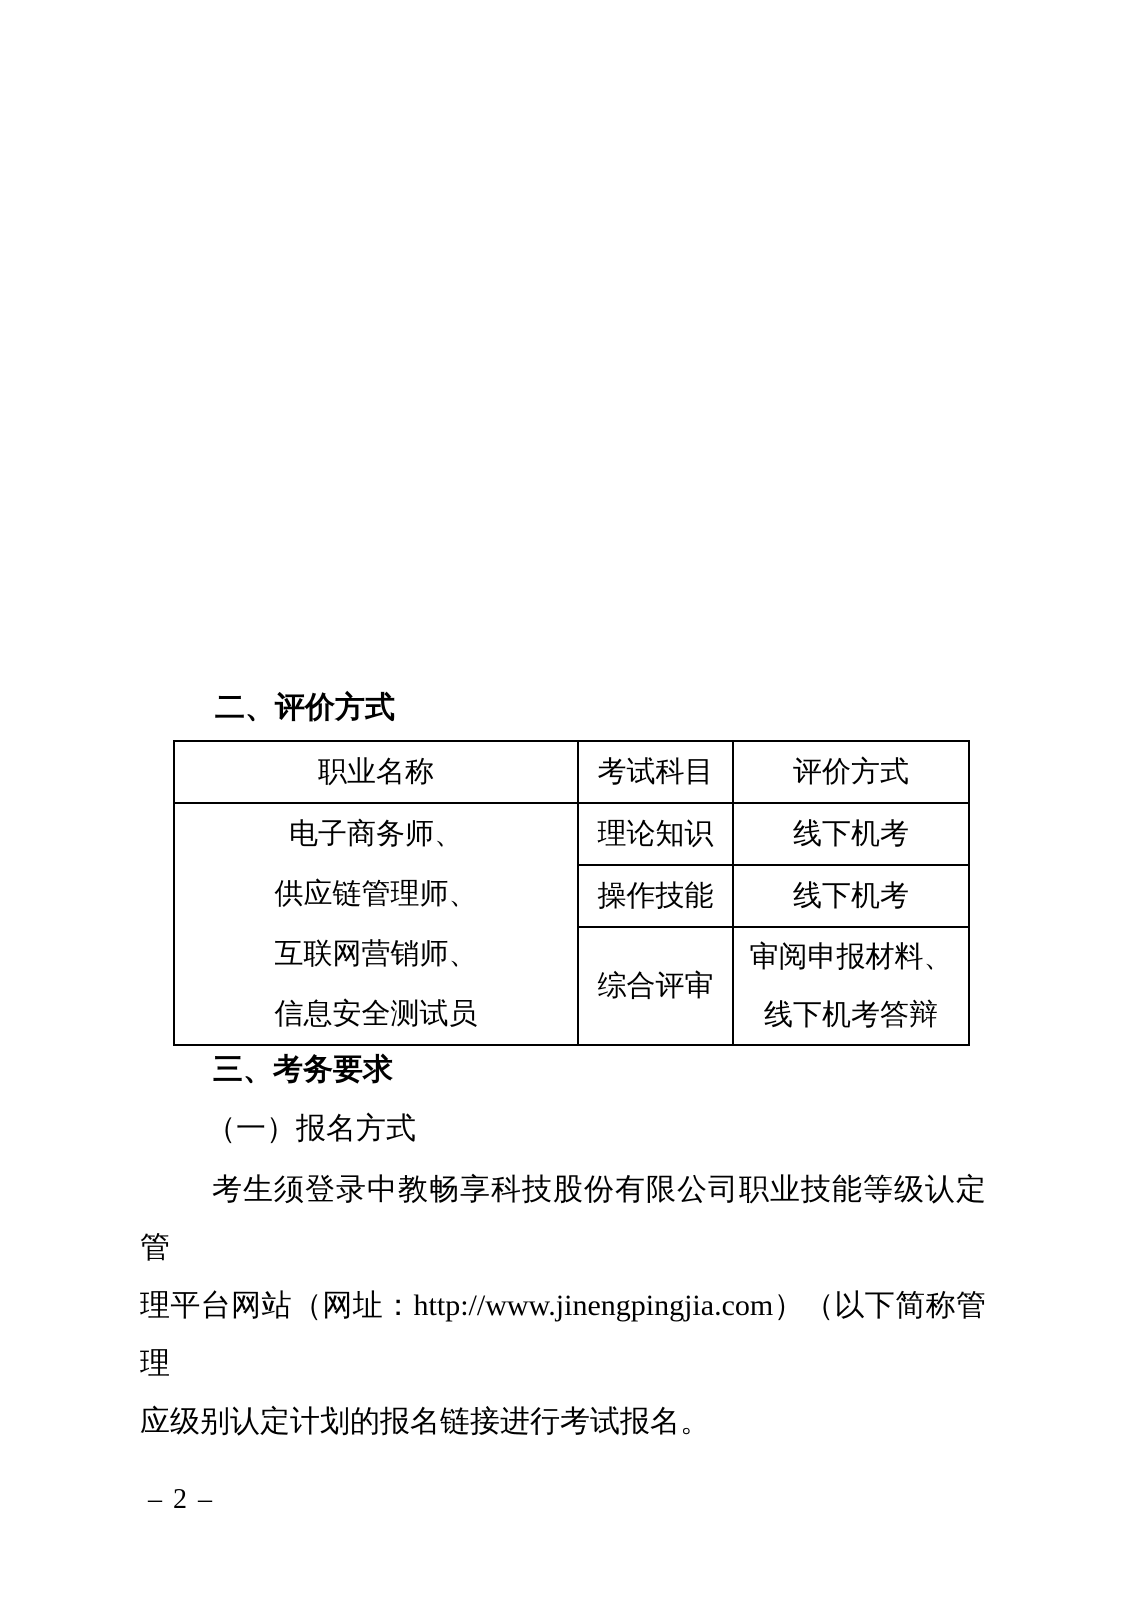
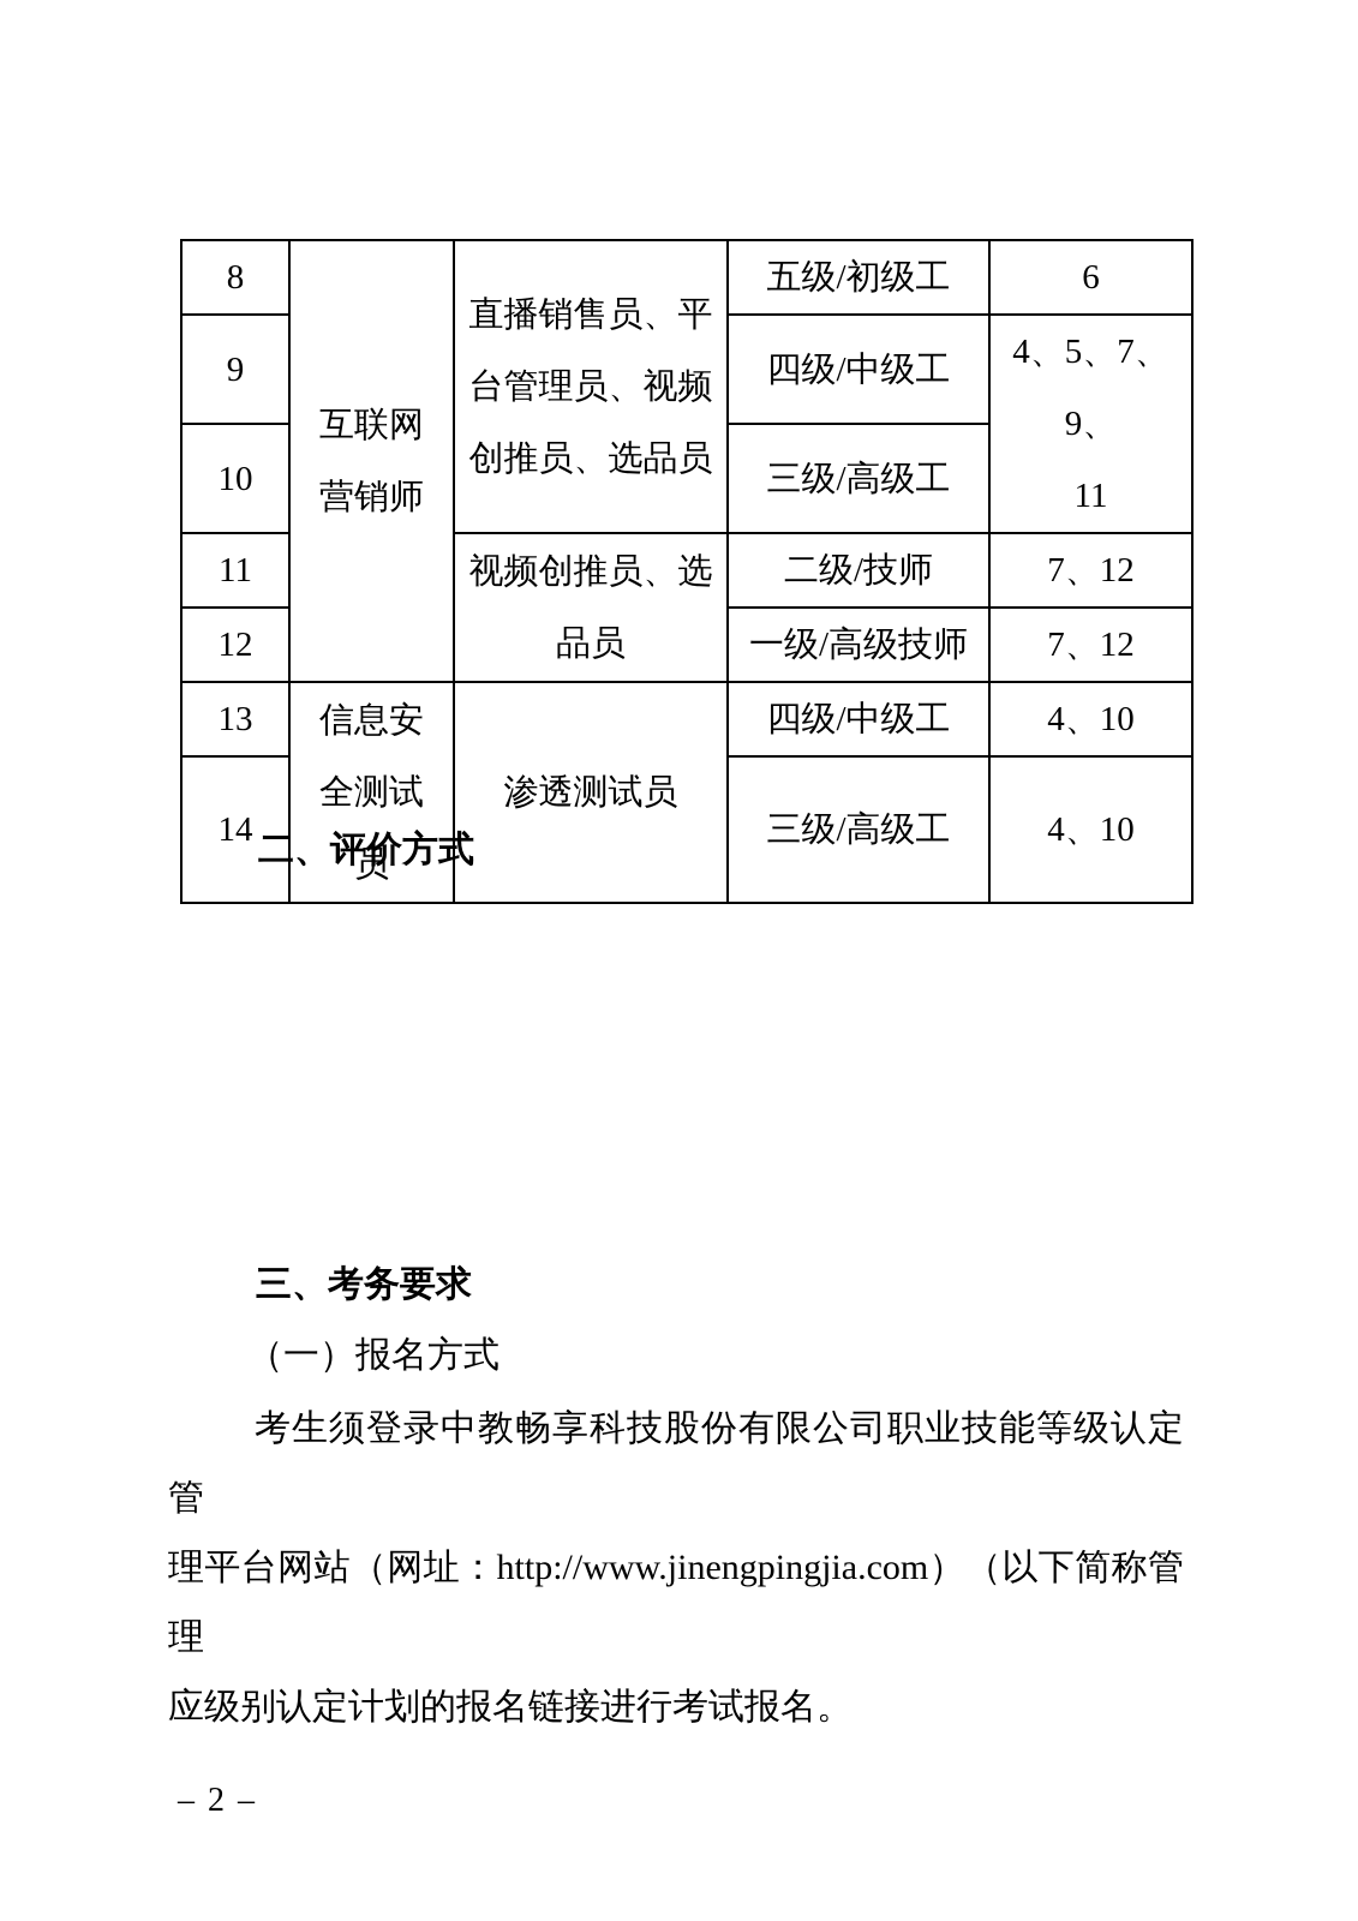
+ 8	互联网 营销师	直播销售员、平 台管理员、视频 创推员、选品员	五级/初级工	6
+ 9	四级/中级工	4、5、7、9、 11
+ 10	三级/高级工
+ 11	视频创推员、选 品员	二级/技师	7、12
+ 12	一级/高级技师	7、12
+ 13	信息安 全测试 员	渗透测试员	四级/中级工	4、10
+ 14	三级/高级工	4、10
  二、评价方式
- 职业名称	考试科目	评价方式
- 电子商务师、 供应链管理师、 互联网营销师、 信息安全测试员	理论知识	线下机考
- 操作技能	线下机考
- 综合评审	审阅申报材料、 线下机考答辩
  三、考务要求
  （一）报名方式
  考生须登录中教畅享科技股份有限公司职业技能等级认定管
  理平台网站（网址：http://www.jinengpingjia.com）（以下简称管理
  应级别认定计划的报名链接进行考试报名。
  – 2 –
